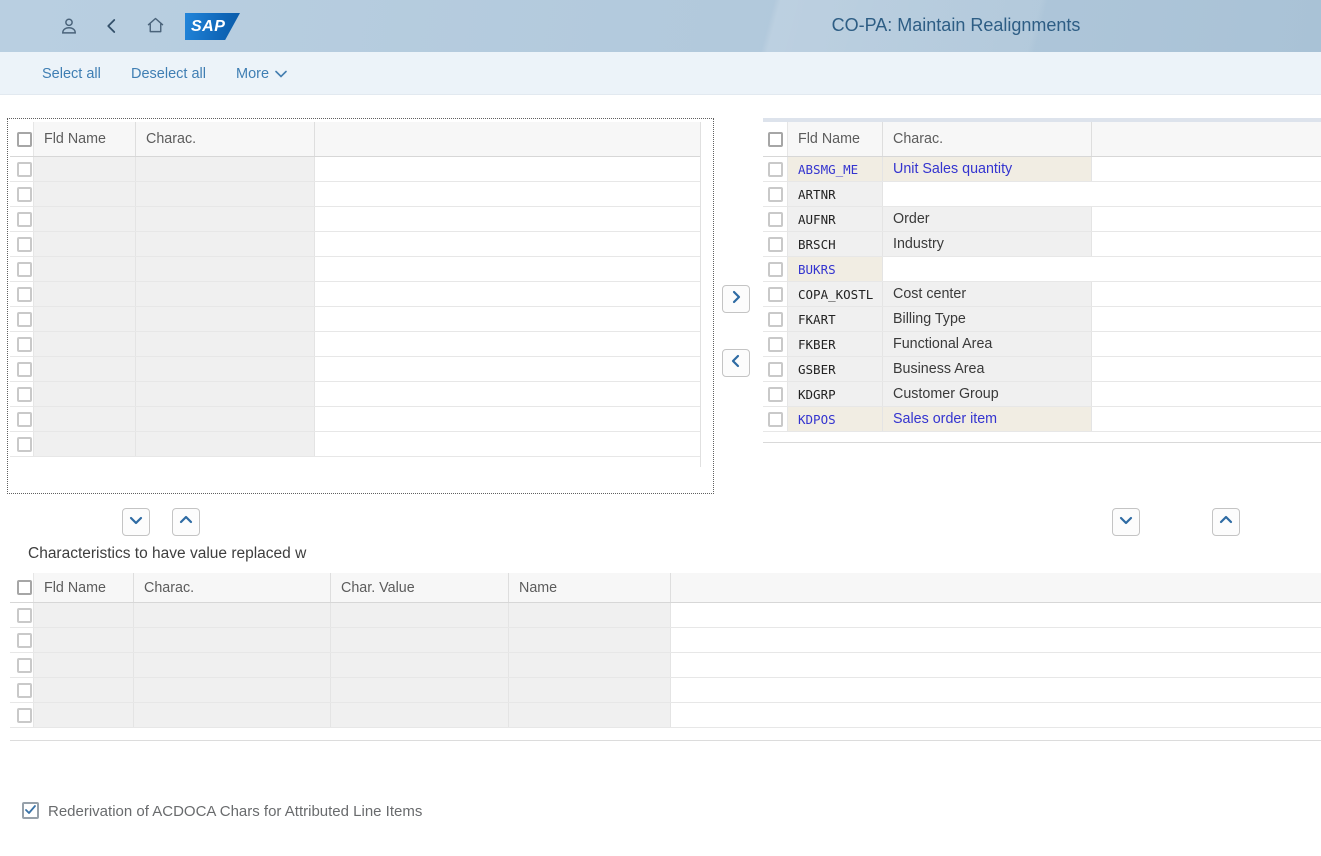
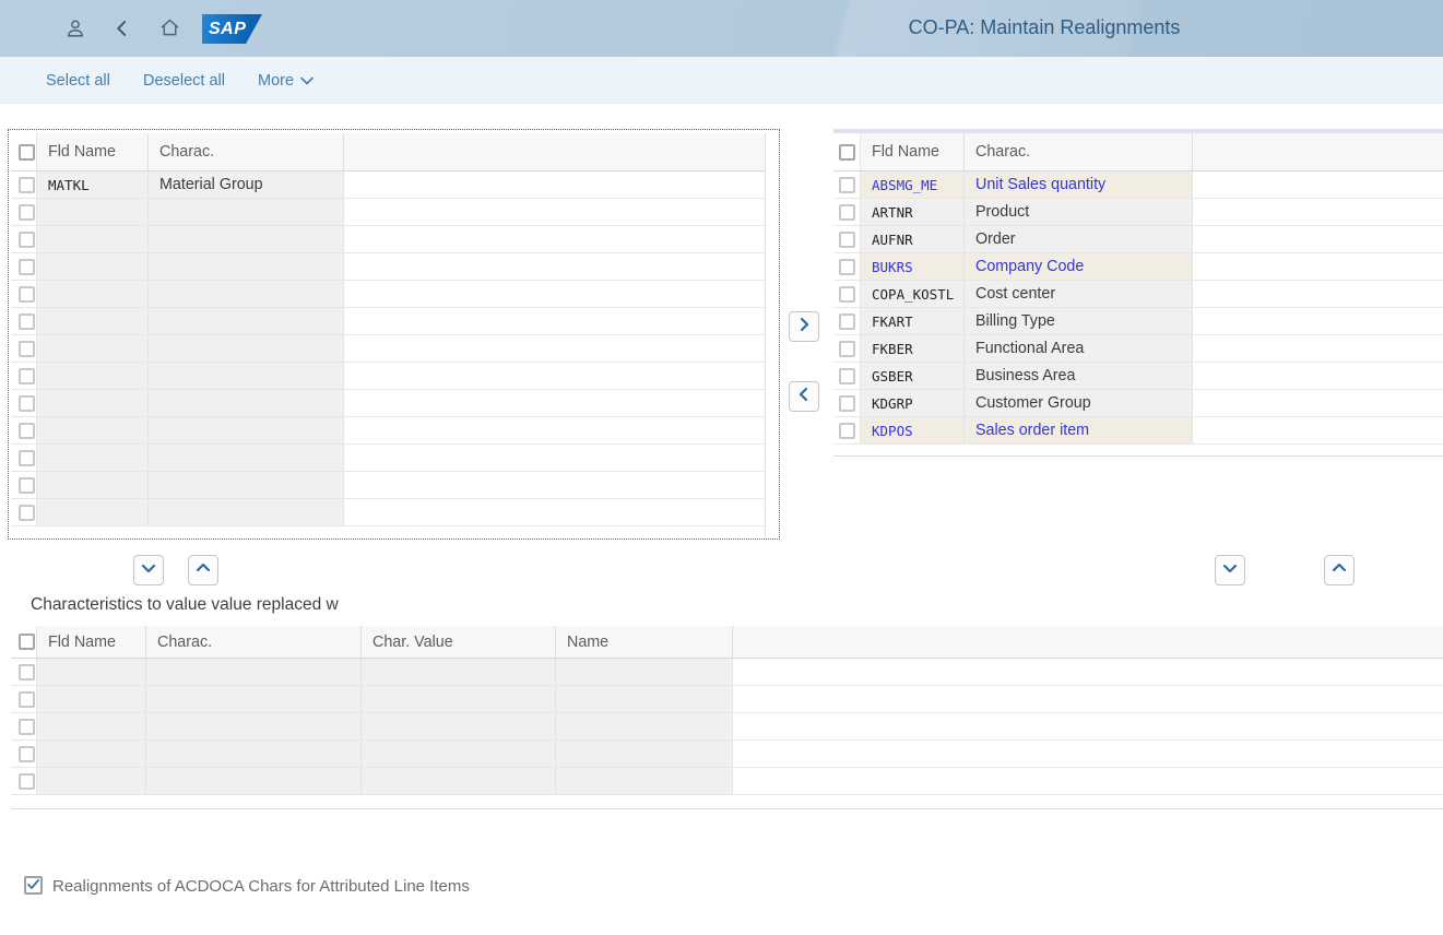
  SAP
  CO-PA: Maintain Realignments
  Select all
  Deselect all
  More
  Fld Name
  Charac.
+ MATKL
+ Material Group
  Fld Name
  Charac.
  ABSMG_ME
  Unit Sales quantity
  ARTNR
+ Product
  AUFNR
  Order
- BRSCH
- Industry
  BUKRS
+ Company Code
  COPA_KOSTL
  Cost center
  FKART
  Billing Type
  FKBER
  Functional Area
  GSBER
  Business Area
  KDGRP
  Customer Group
  KDPOS
  Sales order item
- Characteristics to have value replaced w
+ Characteristics to value value replaced w
  Fld Name
  Charac.
  Char. Value
  Name
- Rederivation of ACDOCA Chars for Attributed Line Items
+ Realignments of ACDOCA Chars for Attributed Line Items
